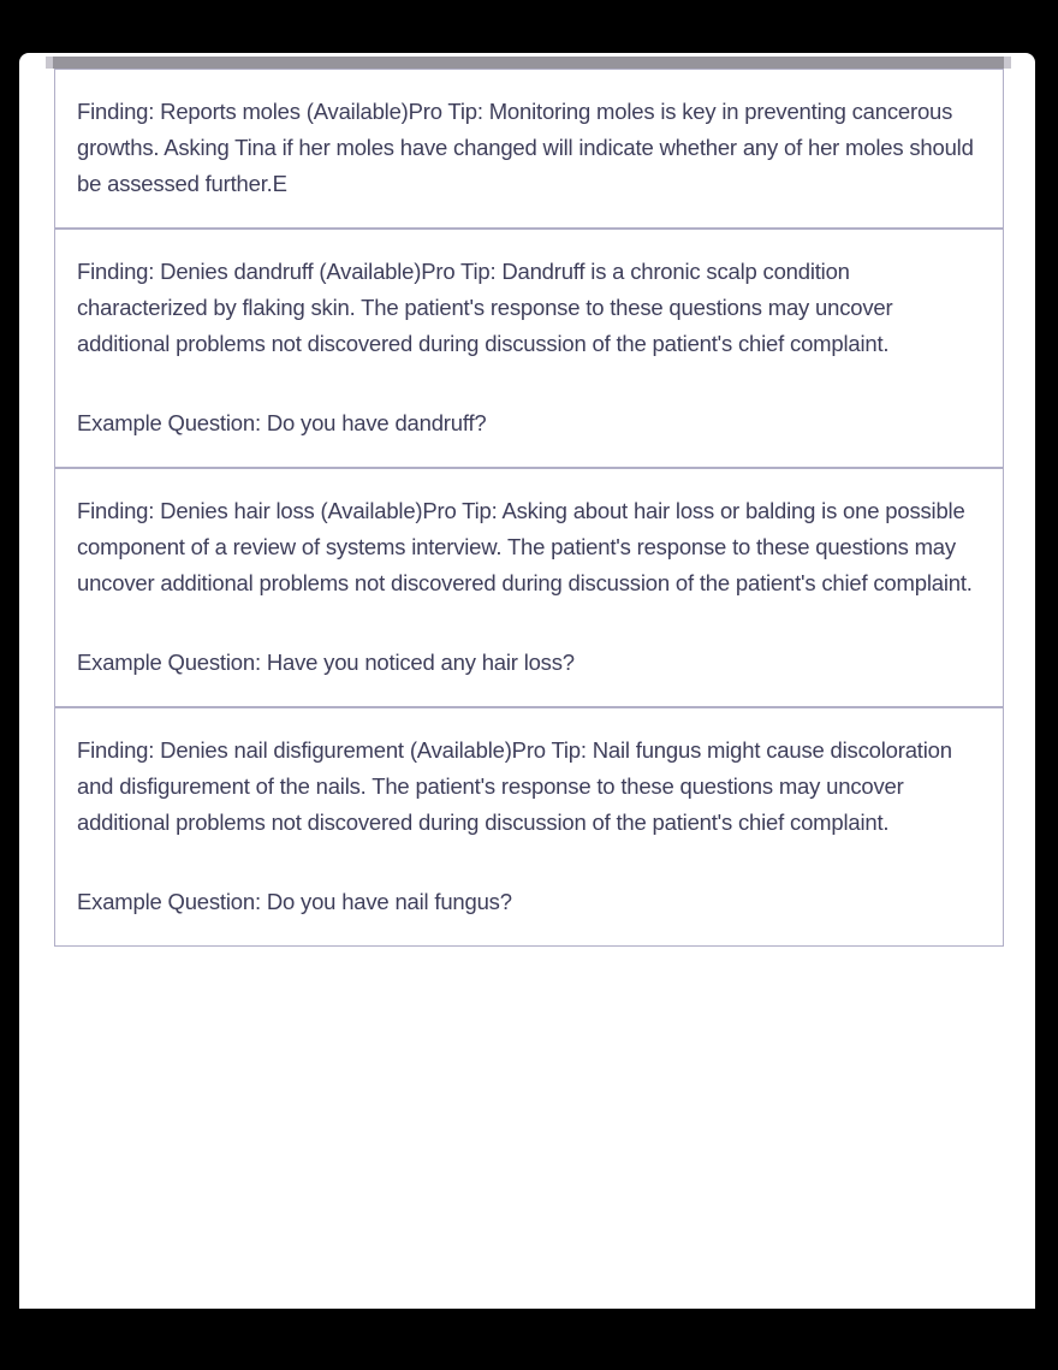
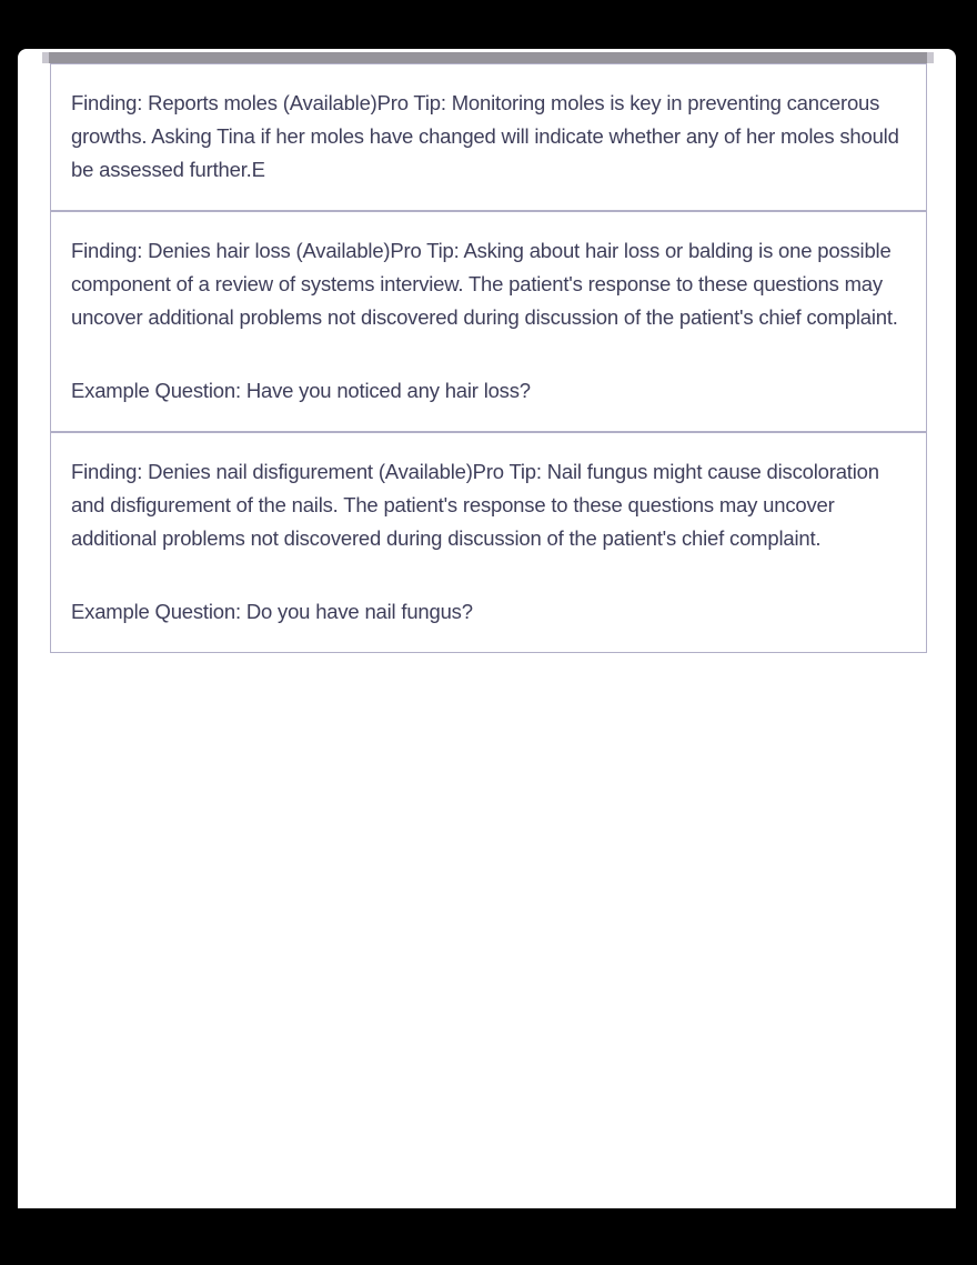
  Finding: Reports moles (Available)Pro Tip: Monitoring moles is key in preventing cancerous growths. Asking Tina if her moles have changed will indicate whether any of her moles should be assessed further.E
- Finding: Denies dandruff (Available)Pro Tip: Dandruff is a chronic scalp condition characterized by flaking skin. The patient's response to these questions may uncover additional problems not discovered during discussion of the patient's chief complaint.
- Example Question: Do you have dandruff?
  Finding: Denies hair loss (Available)Pro Tip: Asking about hair loss or balding is one possible component of a review of systems interview. The patient's response to these questions may uncover additional problems not discovered during discussion of the patient's chief complaint.
  Example Question: Have you noticed any hair loss?
  Finding: Denies nail disfigurement (Available)Pro Tip: Nail fungus might cause discoloration and disfigurement of the nails. The patient's response to these questions may uncover additional problems not discovered during discussion of the patient's chief complaint.
  Example Question: Do you have nail fungus?
